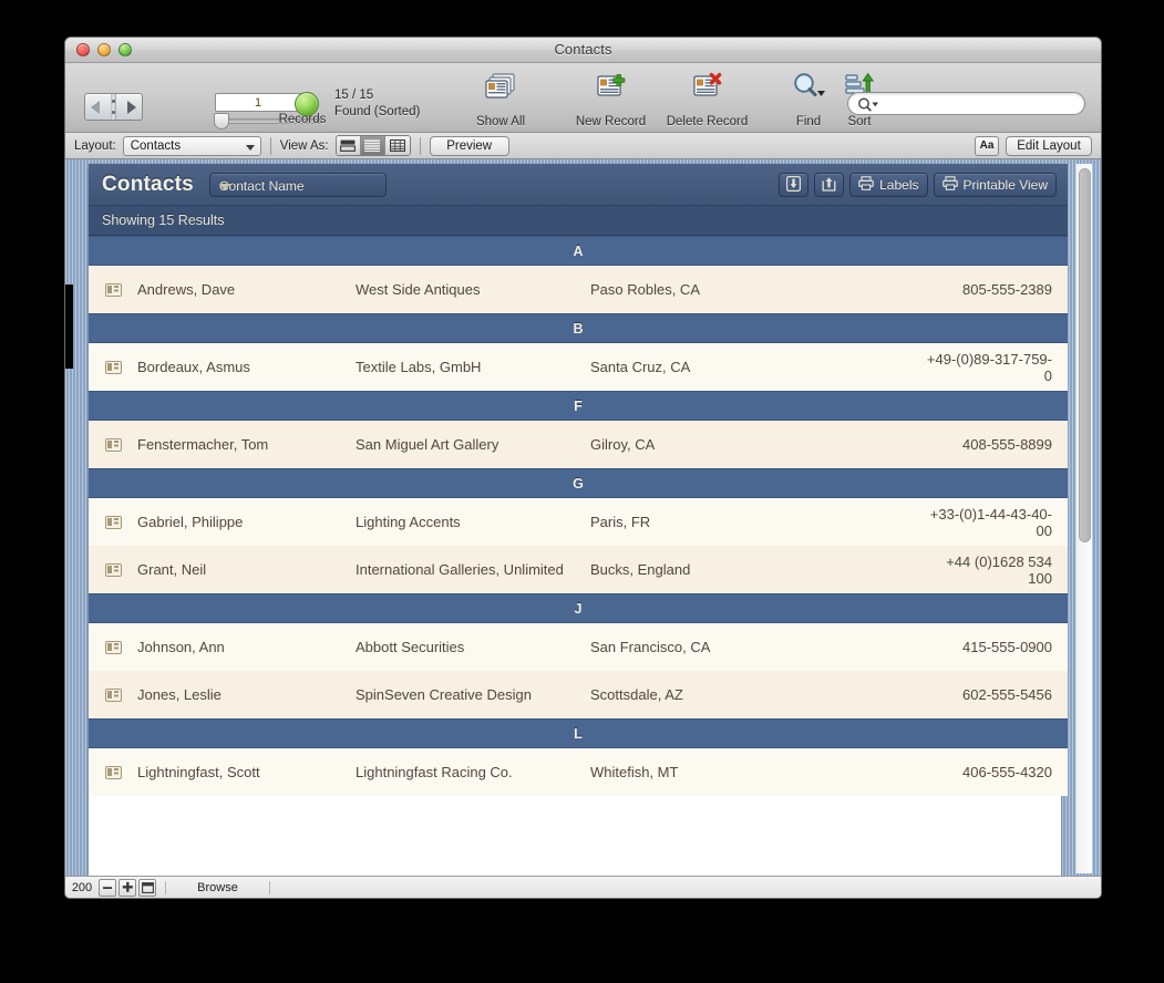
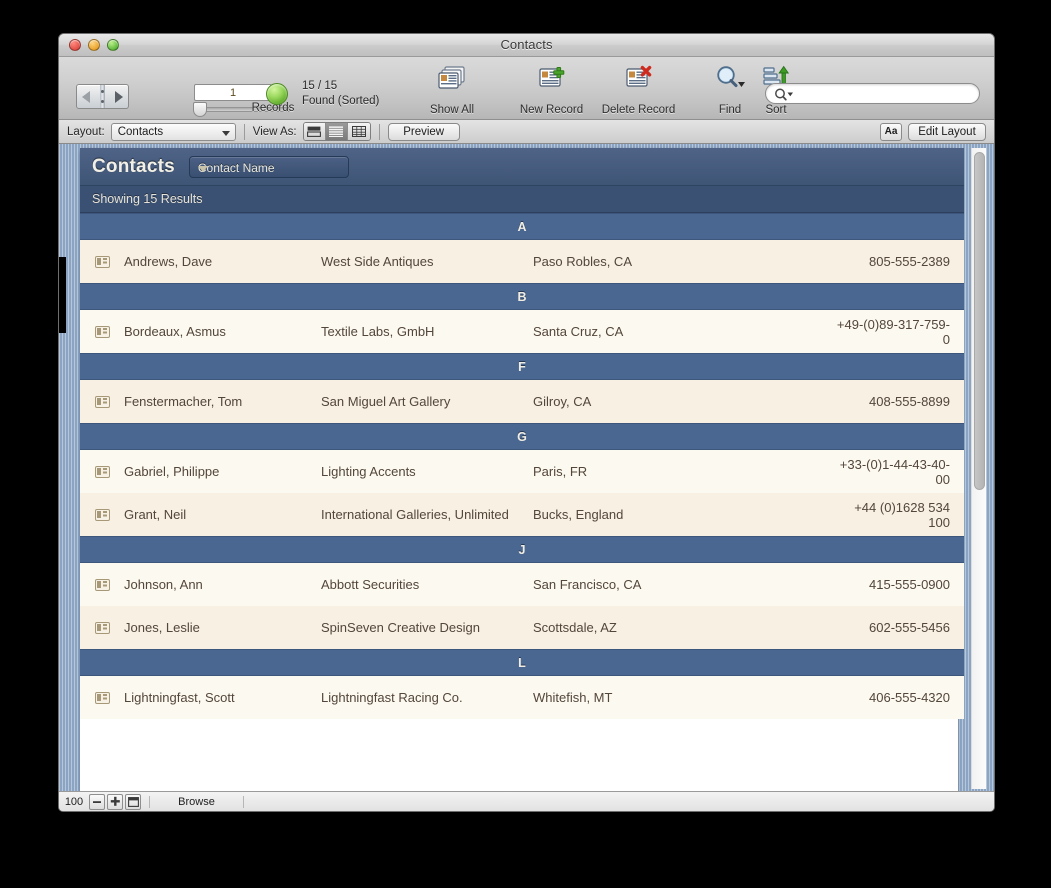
  Contacts
  1
  Records
  15 / 15
  Found (Sorted)
  Show All
  New Record
  Delete Record
  Find
  Sort
  Layout:
  Contacts
  View As:
  Preview
  Aa
  Edit Layout
  Contacts
  Contact Name
- Labels
- Printable View
  Showing 15 Results
  A
  Andrews, Dave
  West Side Antiques
  Paso Robles, CA
  805-555-2389
  B
  Bordeaux, Asmus
  Textile Labs, GmbH
  Santa Cruz, CA
  +49-(0)89-317-759-0
  F
  Fenstermacher, Tom
  San Miguel Art Gallery
  Gilroy, CA
  408-555-8899
  G
  Gabriel, Philippe
  Lighting Accents
  Paris, FR
  +33-(0)1-44-43-40-00
  Grant, Neil
  International Galleries, Unlimited
  Bucks, England
  +44 (0)1628 534 100
  J
  Johnson, Ann
  Abbott Securities
  San Francisco, CA
  415-555-0900
  Jones, Leslie
  SpinSeven Creative Design
  Scottsdale, AZ
  602-555-5456
  L
  Lightningfast, Scott
  Lightningfast Racing Co.
  Whitefish, MT
  406-555-4320
- 200
+ 100
  Browse
